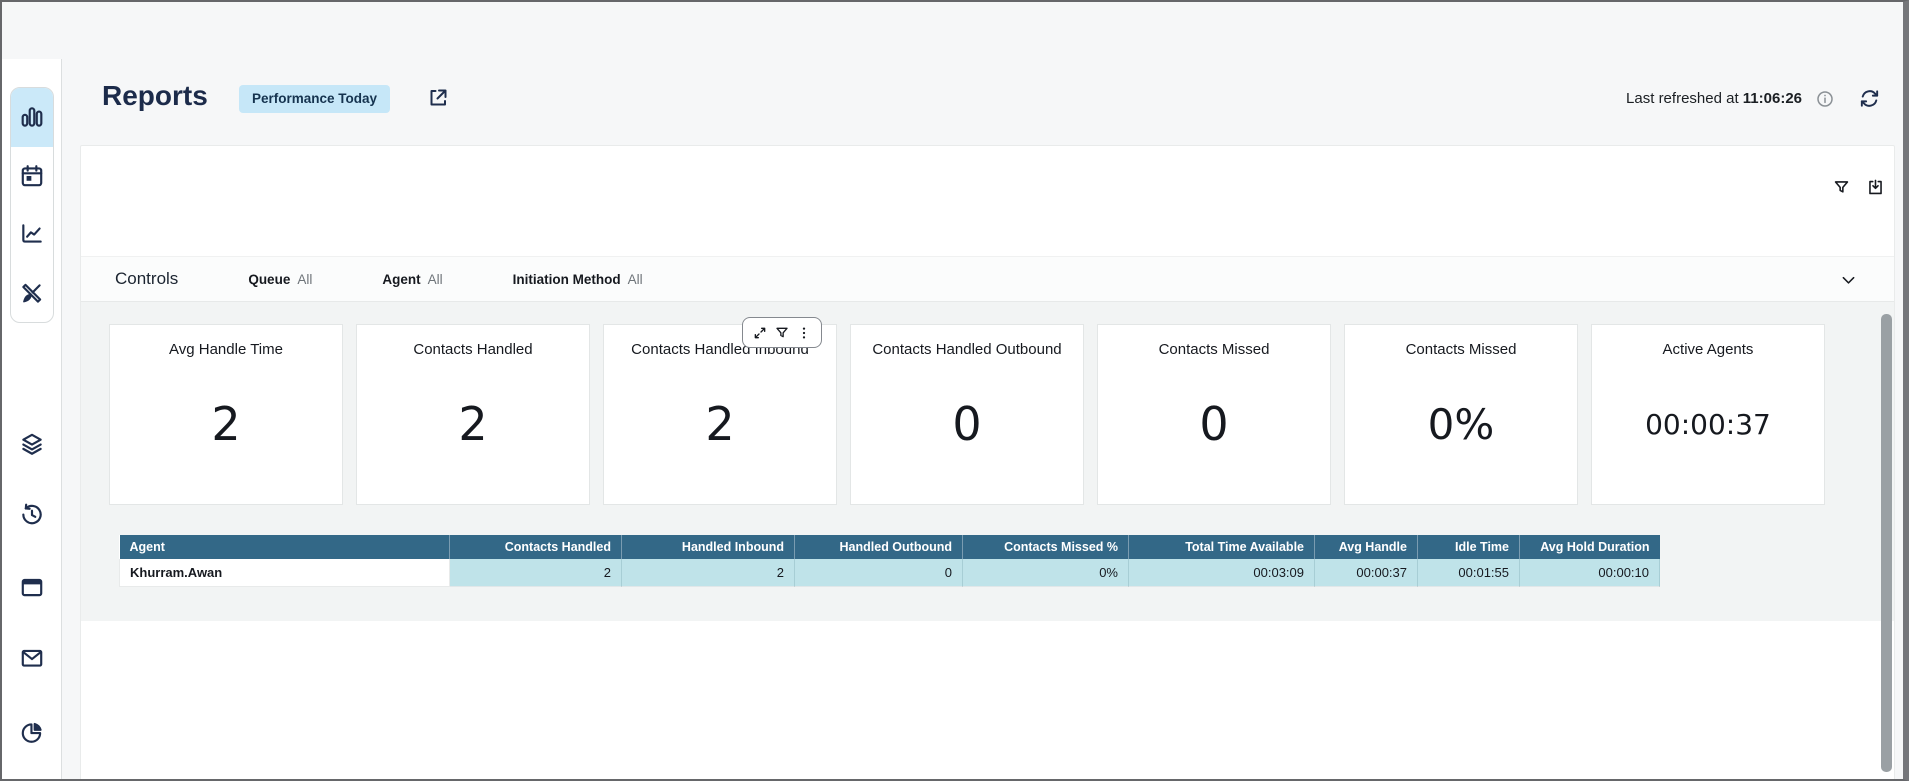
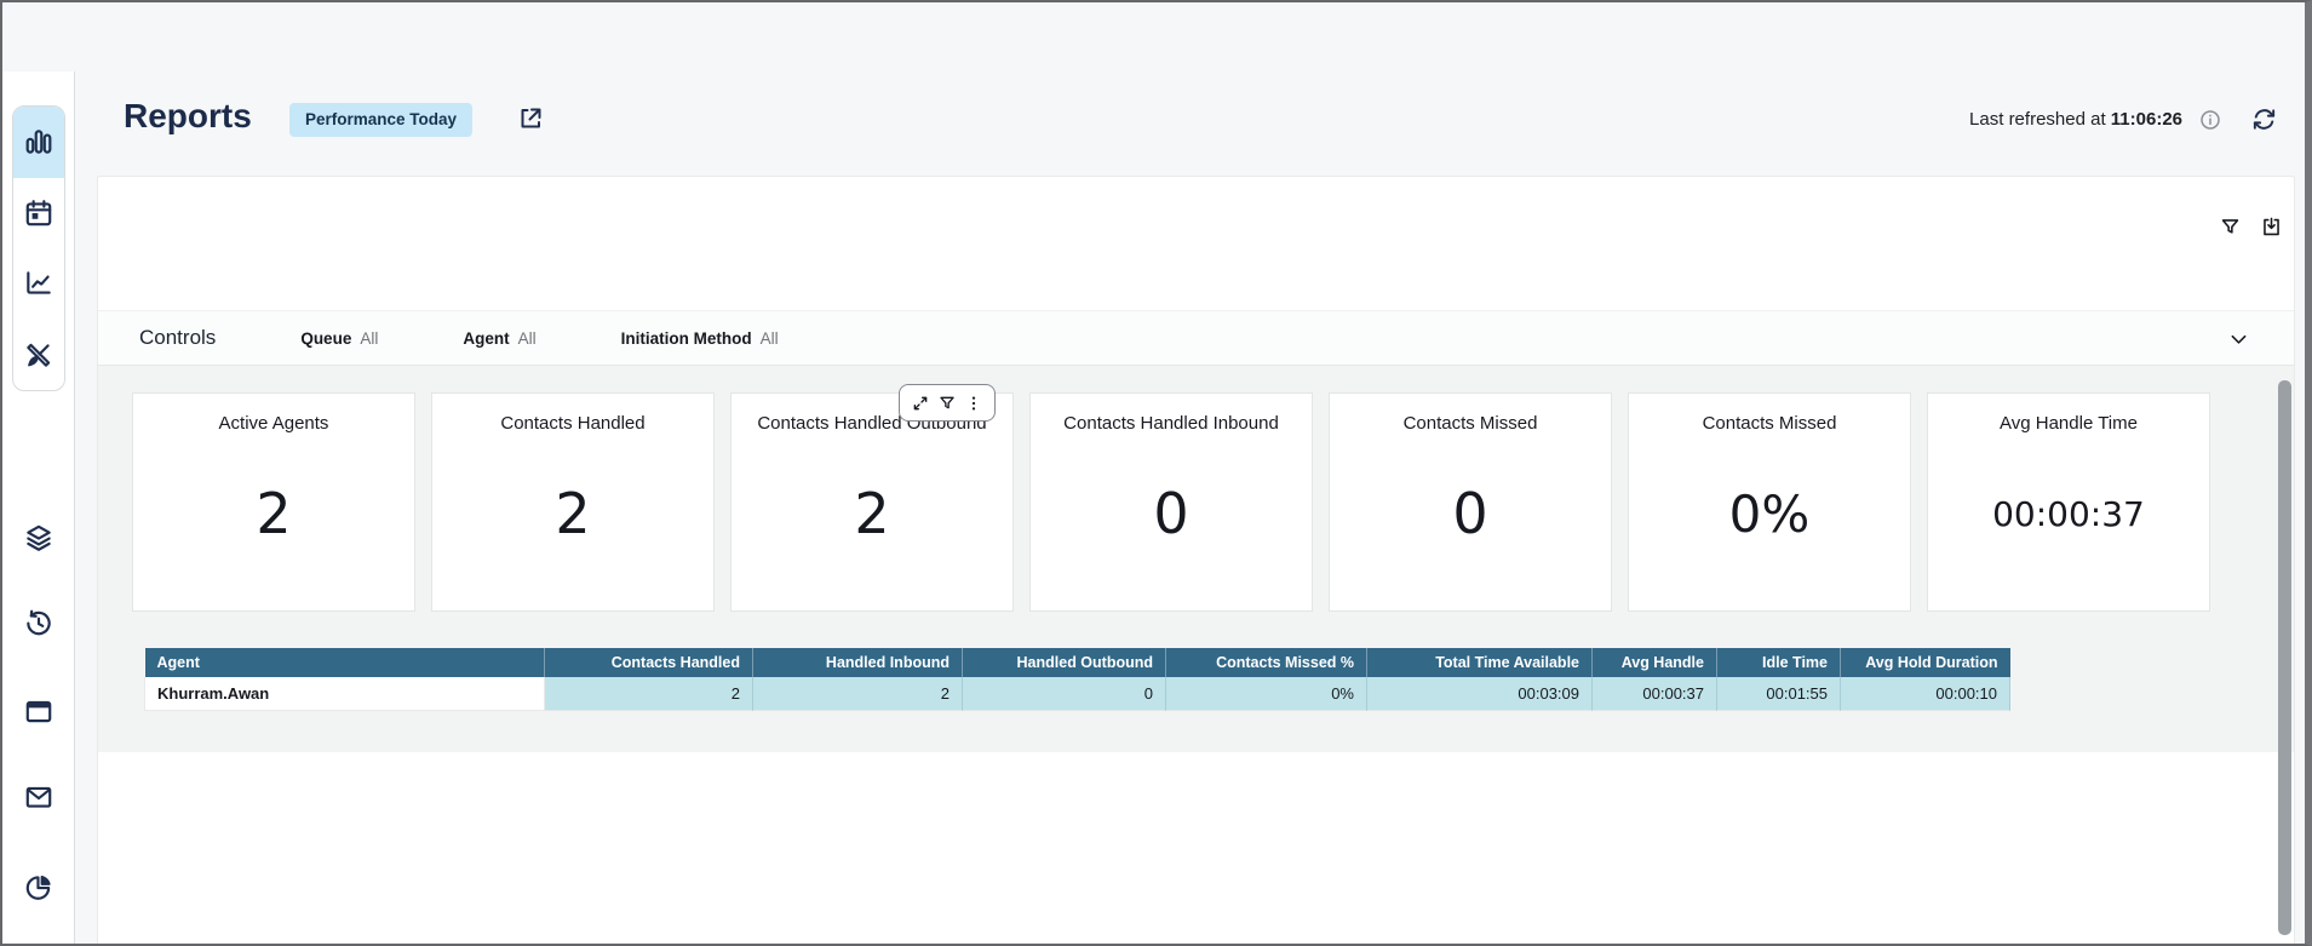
  Reports
  Performance Today
  Last refreshed at 11:06:26
  Controls
  Queue All
  Agent All
  Initiation Method All
- Avg Handle Time
+ Active Agents
  2
  Contacts Handled
  2
- Contacts Handled Inbound
+ Contacts Handled Outbound
  2
- Contacts Handled Outbound
+ Contacts Handled Inbound
  0
  Contacts Missed
  0
  Contacts Missed
  0%
- Active Agents
+ Avg Handle Time
  00:00:37
  Agent	Contacts Handled	Handled Inbound	Handled Outbound	Contacts Missed %	Total Time Available	Avg Handle	Idle Time	Avg Hold Duration
  Khurram.Awan	2	2	0	0%	00:03:09	00:00:37	00:01:55	00:00:10
